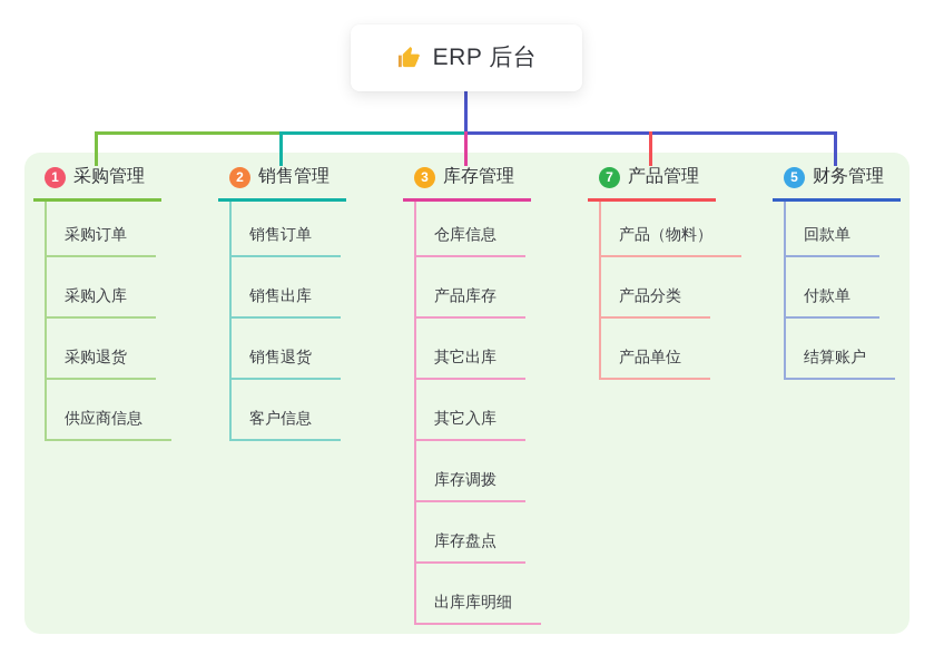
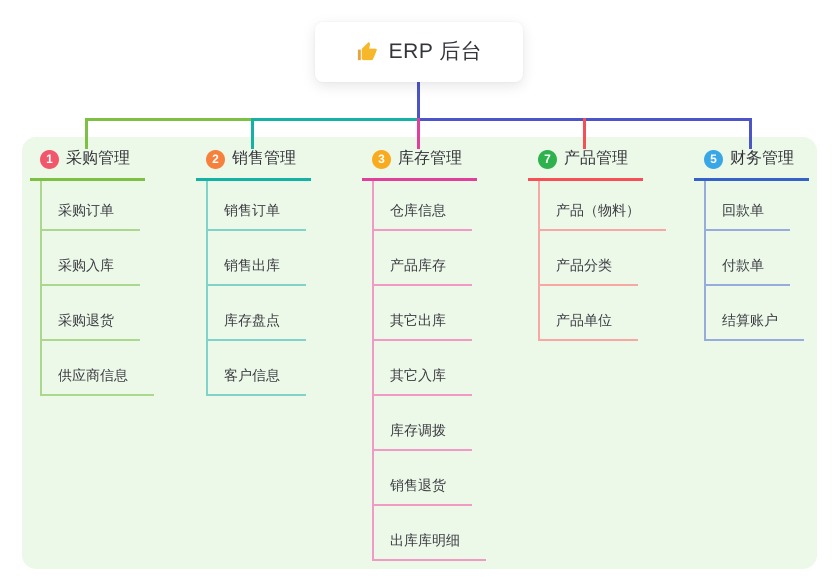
  ERP 后台
  1
  采购管理
  采购订单
  采购入库
  采购退货
  供应商信息
  2
  销售管理
  销售订单
  销售出库
- 销售退货
+ 库存盘点
  客户信息
  3
  库存管理
  仓库信息
  产品库存
  其它出库
  其它入库
  库存调拨
- 库存盘点
+ 销售退货
  出库库明细
  7
  产品管理
  产品（物料）
  产品分类
  产品单位
  5
  财务管理
  回款单
  付款单
  结算账户
